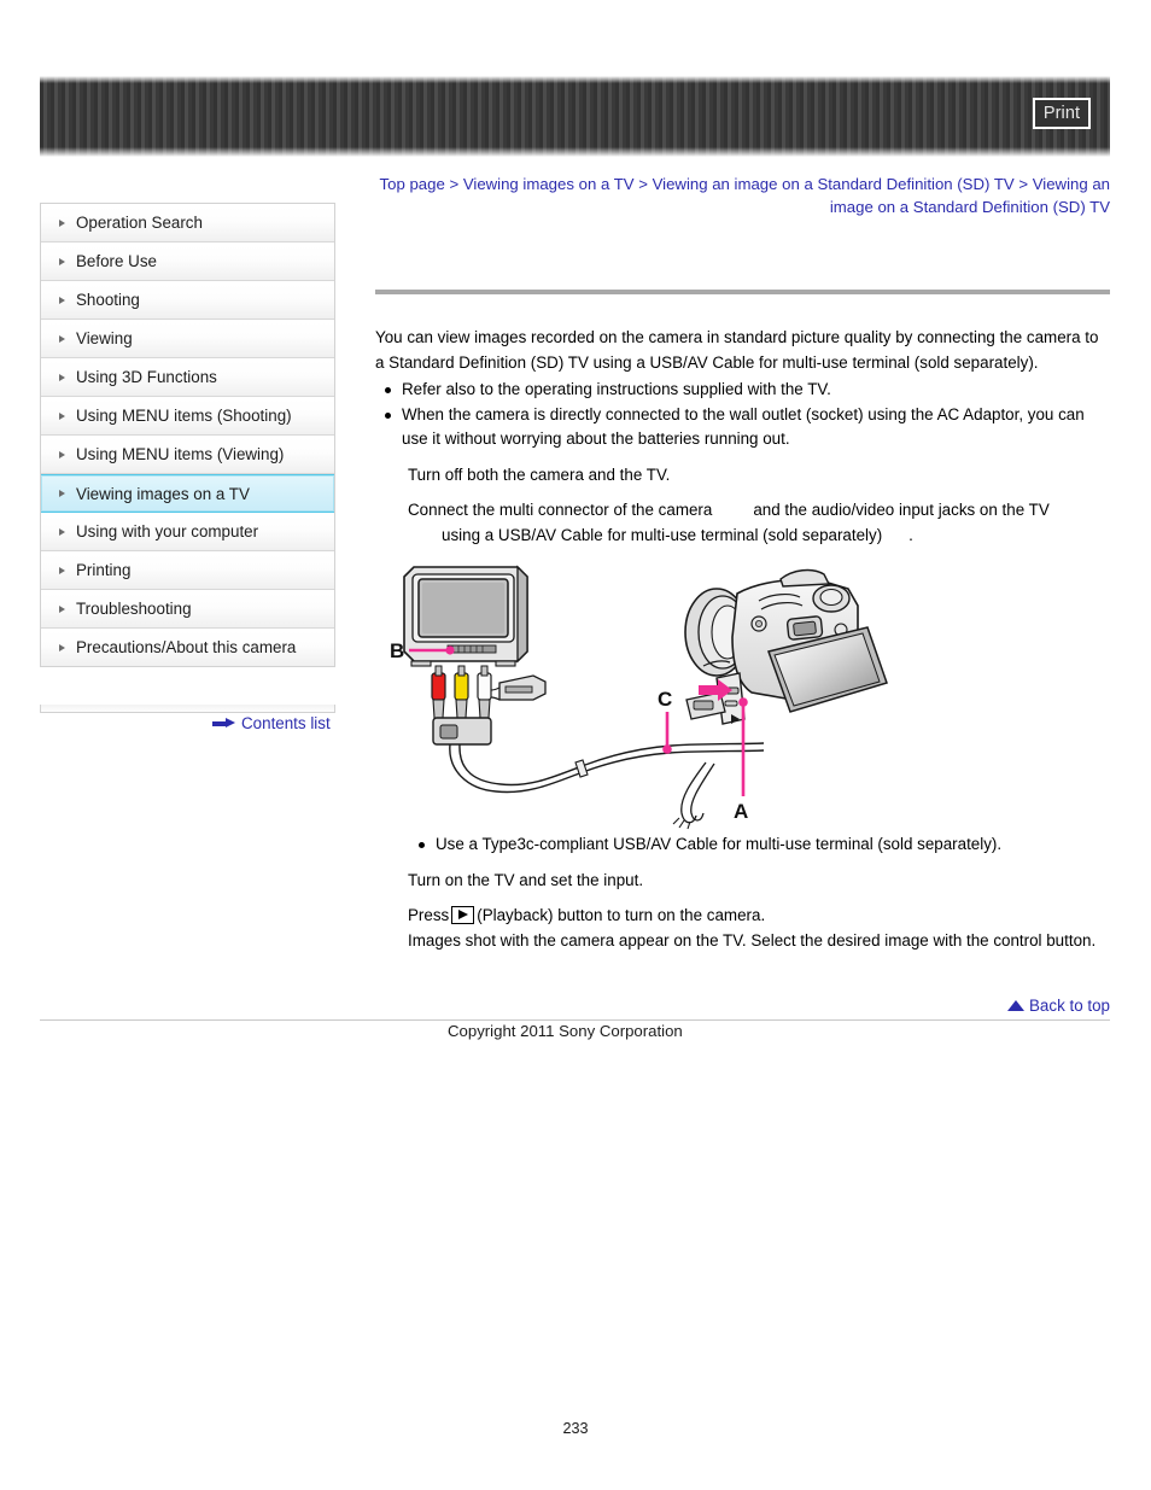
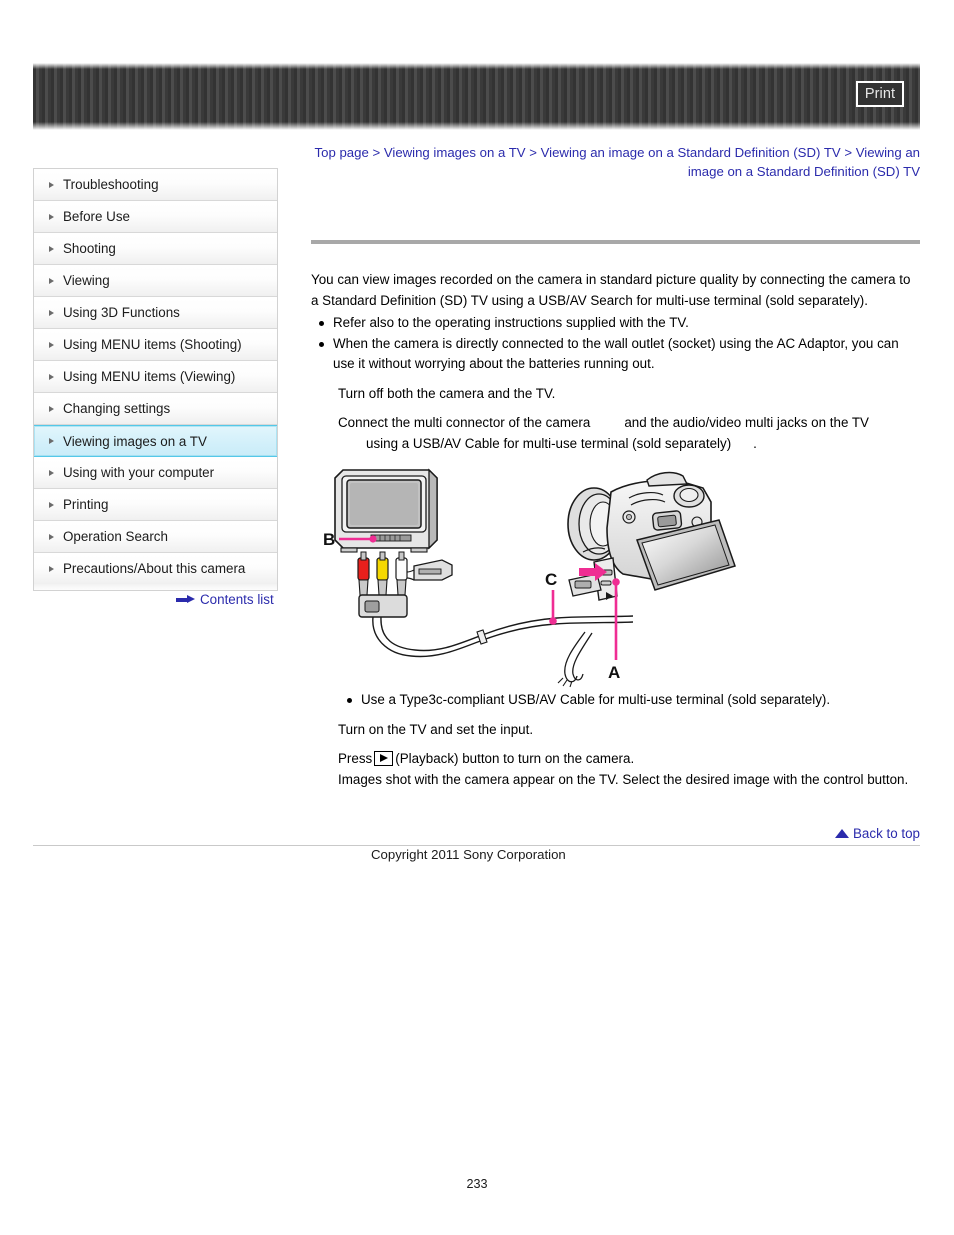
  Print
  Top page > Viewing images on a TV > Viewing an image on a Standard Definition (SD) TV > Viewing an image on a Standard Definition (SD) TV
- Operation Search
+ Troubleshooting
  Before Use
  Shooting
  Viewing
  Using 3D Functions
  Using MENU items (Shooting)
  Using MENU items (Viewing)
+ Changing settings
  Viewing images on a TV
  Using with your computer
  Printing
- Troubleshooting
+ Operation Search
  Precautions/About this camera
  Contents list
- You can view images recorded on the camera in standard picture quality by connecting the camera to a Standard Definition (SD) TV using a USB/AV Cable for multi-use terminal (sold separately).
+ You can view images recorded on the camera in standard picture quality by connecting the camera to a Standard Definition (SD) TV using a USB/AV Search for multi-use terminal (sold separately).
  Refer also to the operating instructions supplied with the TV.
  When the camera is directly connected to the wall outlet (socket) using the AC Adaptor, you can use it without worrying about the batteries running out.
  Turn off both the camera and the TV.
- Connect the multi connector of the camera and the audio/video input jacks on the TV
+ Connect the multi connector of the camera and the audio/video multi jacks on the TV
  using a USB/AV Cable for multi-use terminal (sold separately) .
  B
  C
  A
  Use a Type3c-compliant USB/AV Cable for multi-use terminal (sold separately).
  Turn on the TV and set the input.
  Press (Playback) button to turn on the camera.
  Images shot with the camera appear on the TV. Select the desired image with the control button.
  Back to top
  Copyright 2011 Sony Corporation
  233
